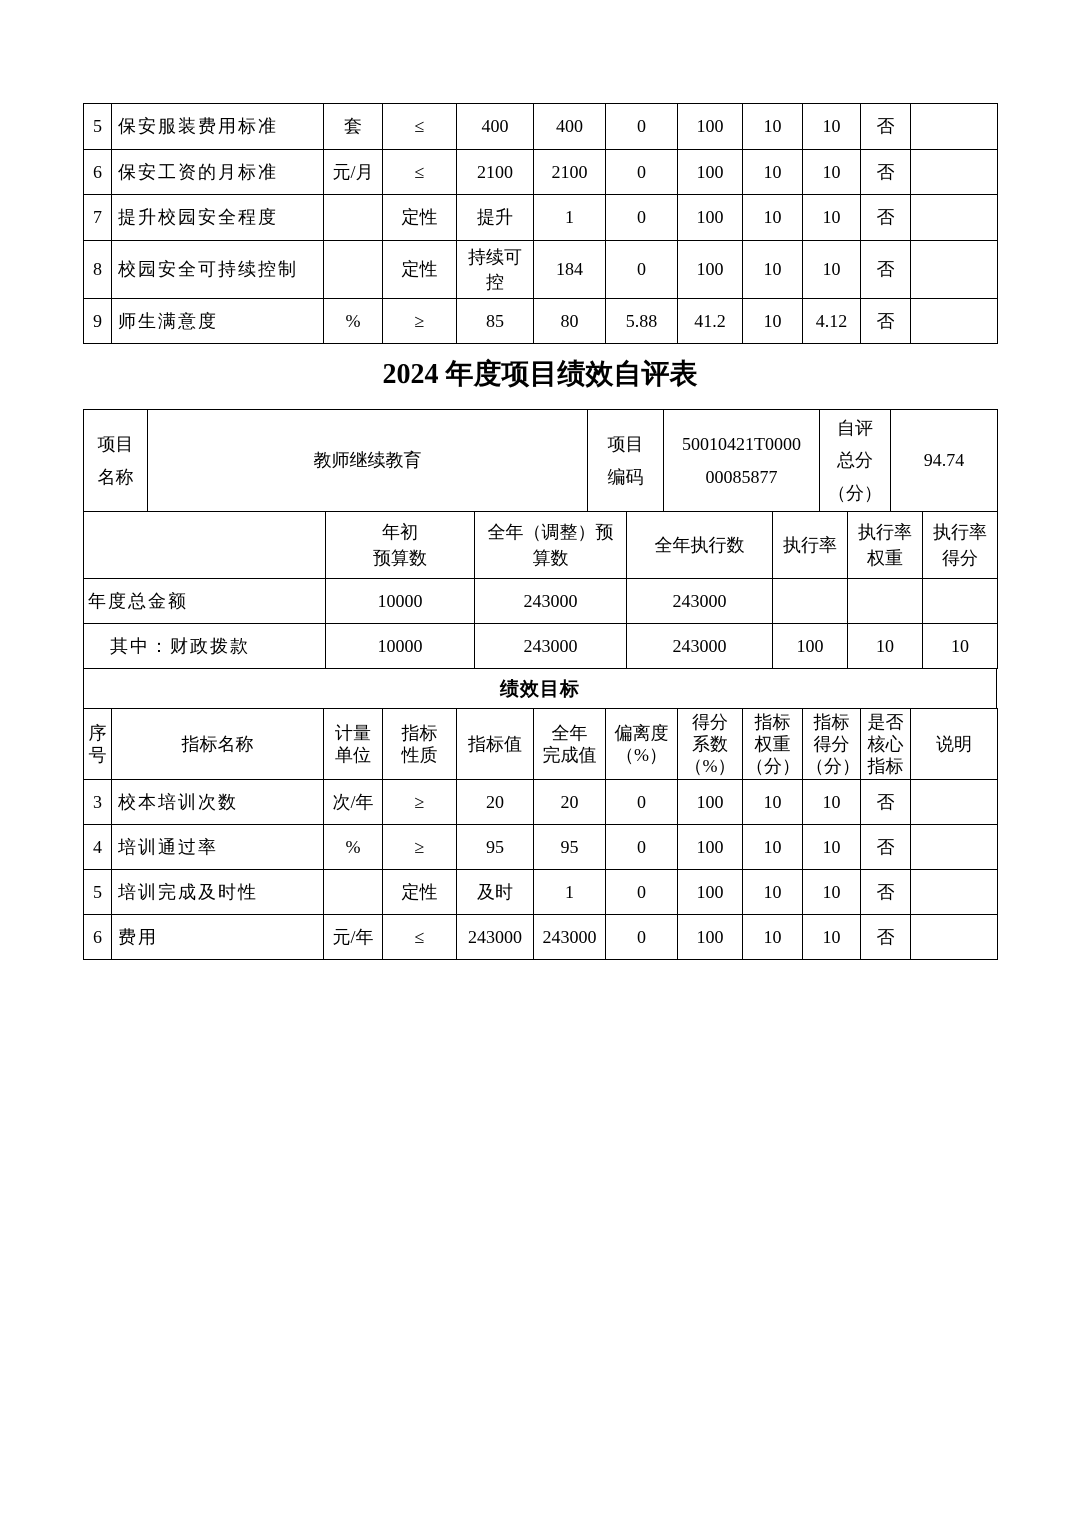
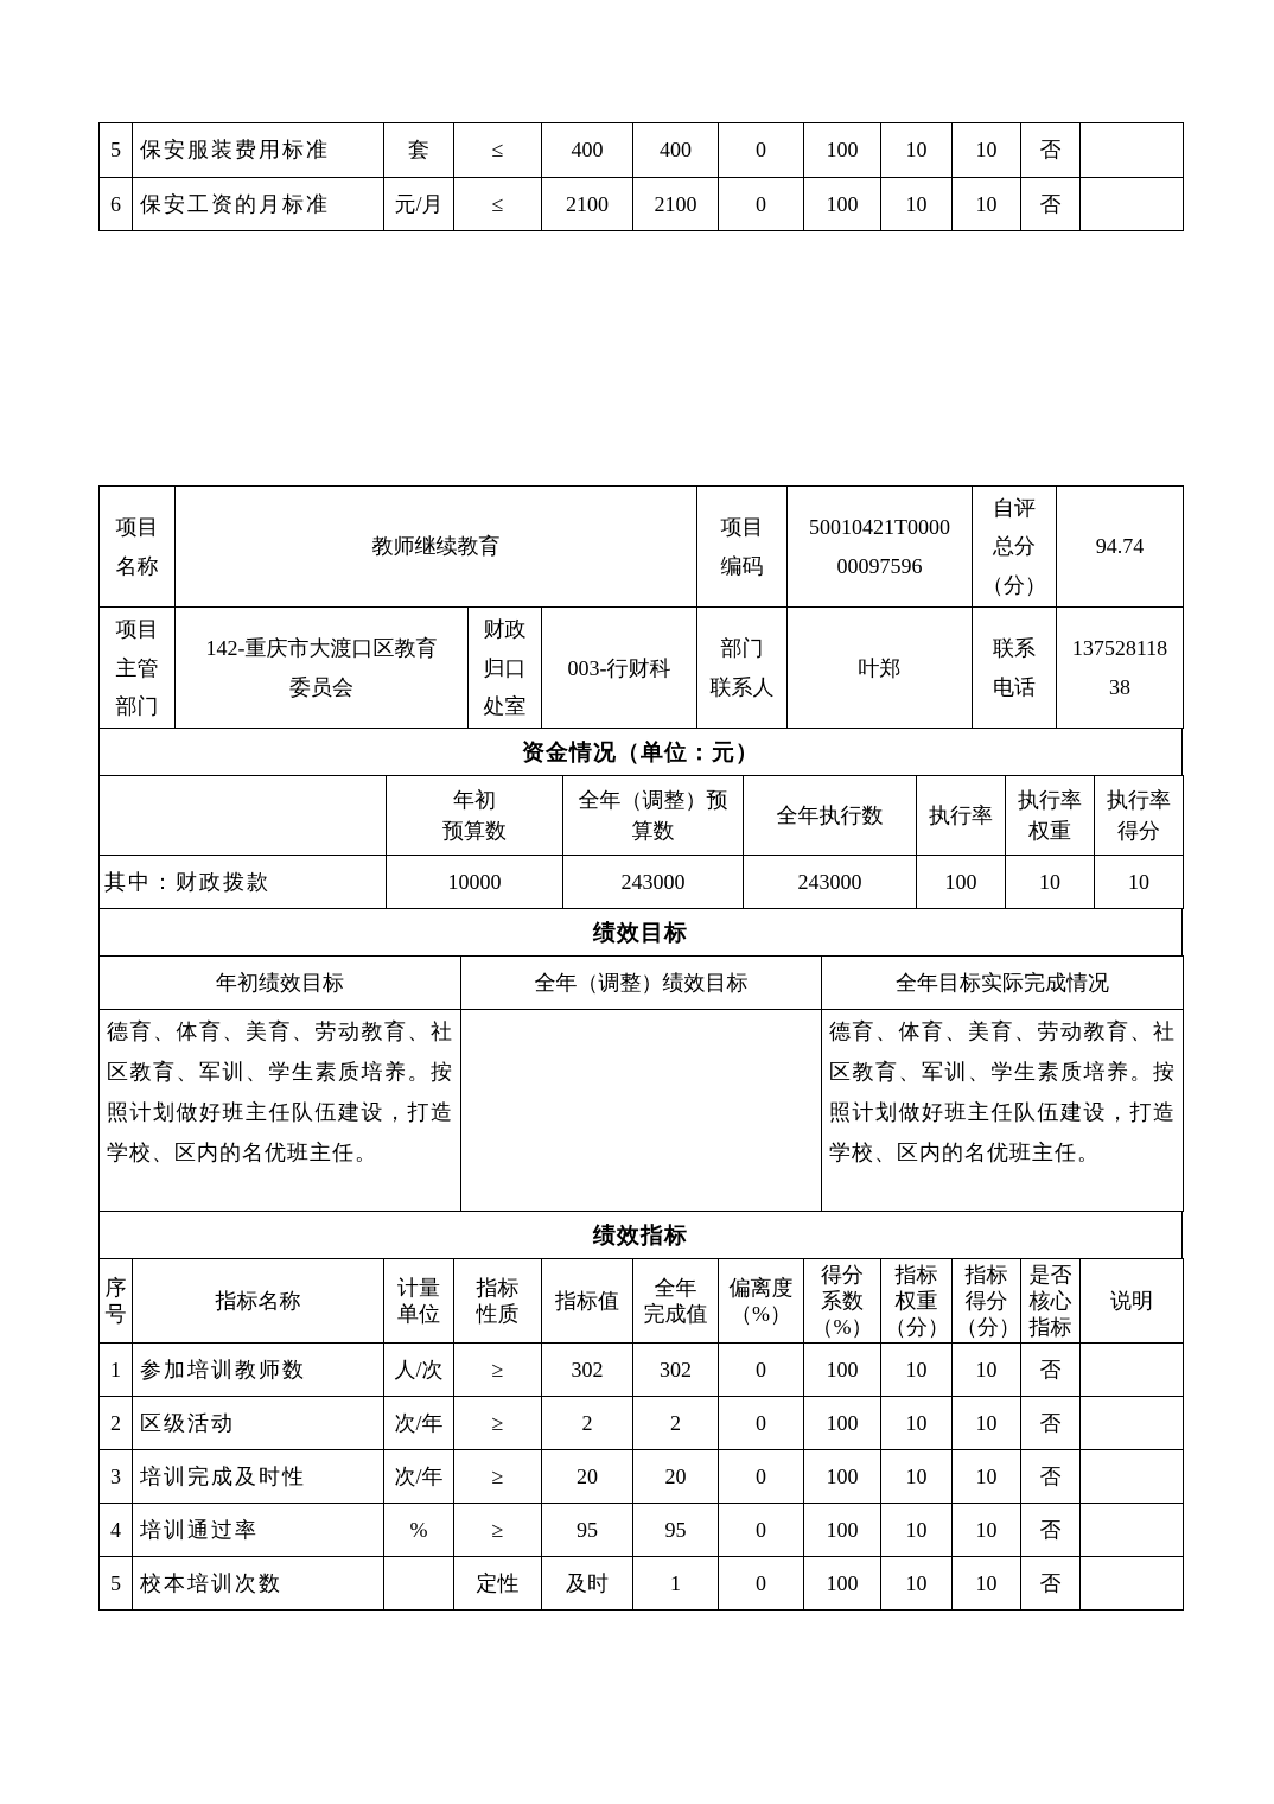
  5	保安服装费用标准	套	≤	400	400	0	100	10	10	否
  6	保安工资的月标准	元/月	≤	2100	2100	0	100	10	10	否
- 7	提升校园安全程度		定性	提升	1	0	100	10	10	否
- 8	校园安全可持续控制		定性	持续可 控	184	0	100	10	10	否
- 9	师生满意度	%	≥	85	80	5.88	41.2	10	4.12	否
- 2024 年度项目绩效自评表
- 项目 名称	教师继续教育	项目 编码	50010421T0000 00085877	自评 总分 （分）	94.74
+ 项目 名称	教师继续教育	项目 编码	50010421T0000 00097596	自评 总分 （分）	94.74
+ 项目 主管 部门	142-重庆市大渡口区教育 委员会	财政 归口 处室	003-行财科	部门 联系人	叶郑	联系 电话	137528118 38
+ 资金情况（单位：元）
  	年初 预算数	全年（调整）预 算数	全年执行数	执行率	执行率 权重	执行率 得分
- 年度总金额	10000	243000	243000
  其中：财政拨款	10000	243000	243000	100	10	10
  绩效目标
+ 年初绩效目标	全年（调整）绩效目标	全年目标实际完成情况
+ 德育、体育、美育、劳动教育、社区教育、军训、学生素质培养。按照计划做好班主任队伍建设，打造学校、区内的名优班主任。		德育、体育、美育、劳动教育、社区教育、军训、学生素质培养。按照计划做好班主任队伍建设，打造学校、区内的名优班主任。
+ 绩效指标
  序 号	指标名称	计量 单位	指标 性质	指标值	全年 完成值	偏离度 （%）	得分 系数 （%）	指标 权重 （分）	指标 得分 （分）	是否 核心 指标	说明
+ 1	参加培训教师数	人/次	≥	302	302	0	100	10	10	否
+ 2	区级活动	次/年	≥	2	2	0	100	10	10	否
- 3	校本培训次数	次/年	≥	20	20	0	100	10	10	否
+ 3	培训完成及时性	次/年	≥	20	20	0	100	10	10	否
  4	培训通过率	%	≥	95	95	0	100	10	10	否
- 5	培训完成及时性		定性	及时	1	0	100	10	10	否
+ 5	校本培训次数		定性	及时	1	0	100	10	10	否
- 6	费用	元/年	≤	243000	243000	0	100	10	10	否
